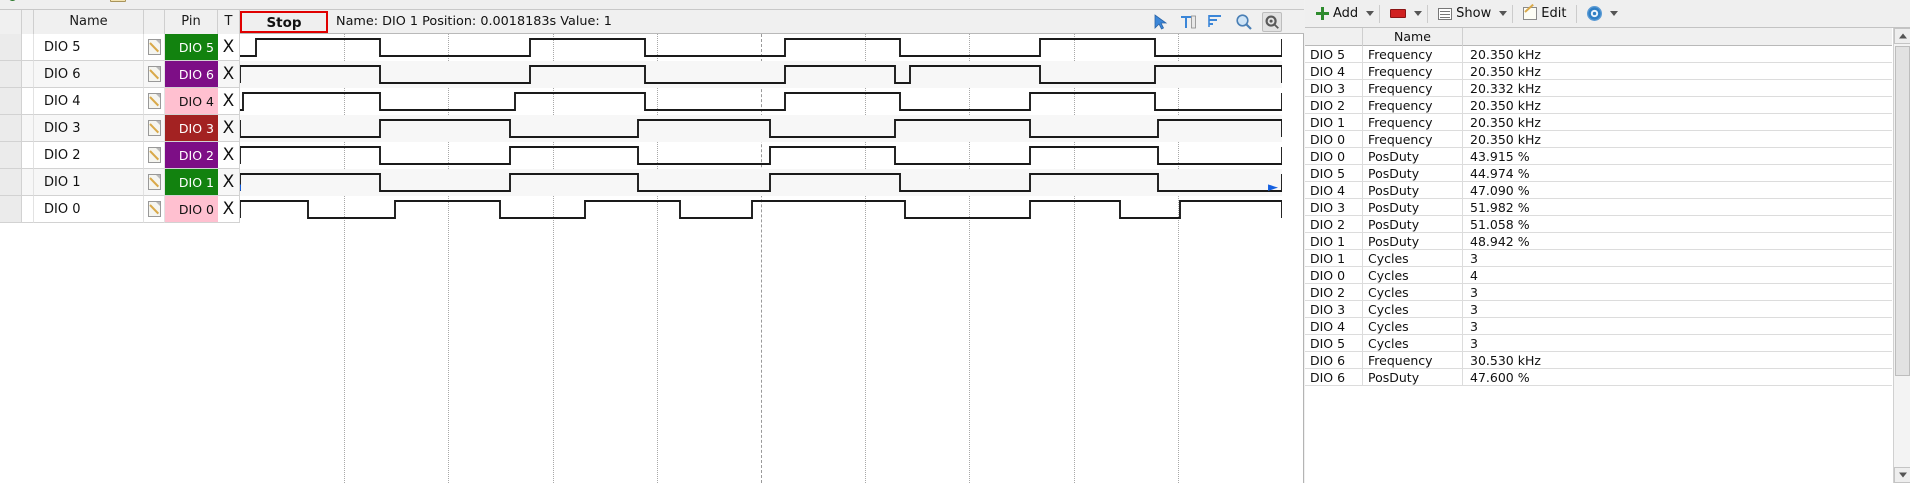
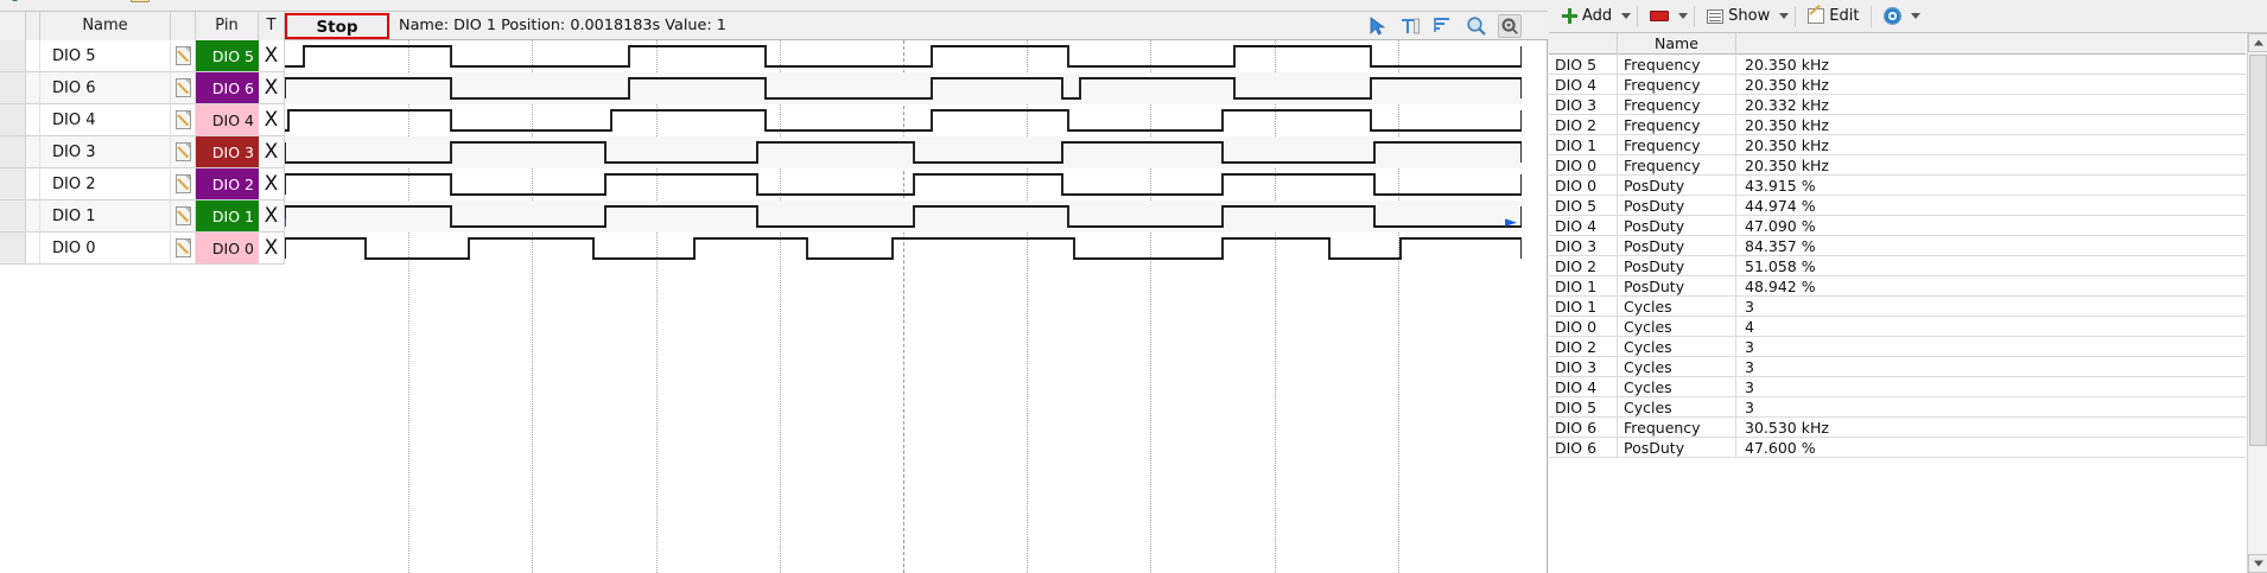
  Name
  Pin
  T
  Stop
  Name: DIO 1 Position: 0.0018183s Value: 1
  DIO 5
  DIO 5
  X
  DIO 6
  DIO 6
  X
  DIO 4
  DIO 4
  X
  DIO 3
  DIO 3
  X
  DIO 2
  DIO 2
  X
  DIO 1
  DIO 1
  X
  DIO 0
  DIO 0
  X
  ►
  Add
  Show
  Edit
  Name
  DIO 5
  Frequency
  20.350 kHz
  DIO 4
  Frequency
  20.350 kHz
  DIO 3
  Frequency
  20.332 kHz
  DIO 2
  Frequency
  20.350 kHz
  DIO 1
  Frequency
  20.350 kHz
  DIO 0
  Frequency
  20.350 kHz
  DIO 0
  PosDuty
  43.915 %
  DIO 5
  PosDuty
  44.974 %
  DIO 4
  PosDuty
  47.090 %
  DIO 3
  PosDuty
- 51.982 %
+ 84.357 %
  DIO 2
  PosDuty
  51.058 %
  DIO 1
  PosDuty
  48.942 %
  DIO 1
  Cycles
  3
  DIO 0
  Cycles
  4
  DIO 2
  Cycles
  3
  DIO 3
  Cycles
  3
  DIO 4
  Cycles
  3
  DIO 5
  Cycles
  3
  DIO 6
  Frequency
  30.530 kHz
  DIO 6
  PosDuty
  47.600 %
